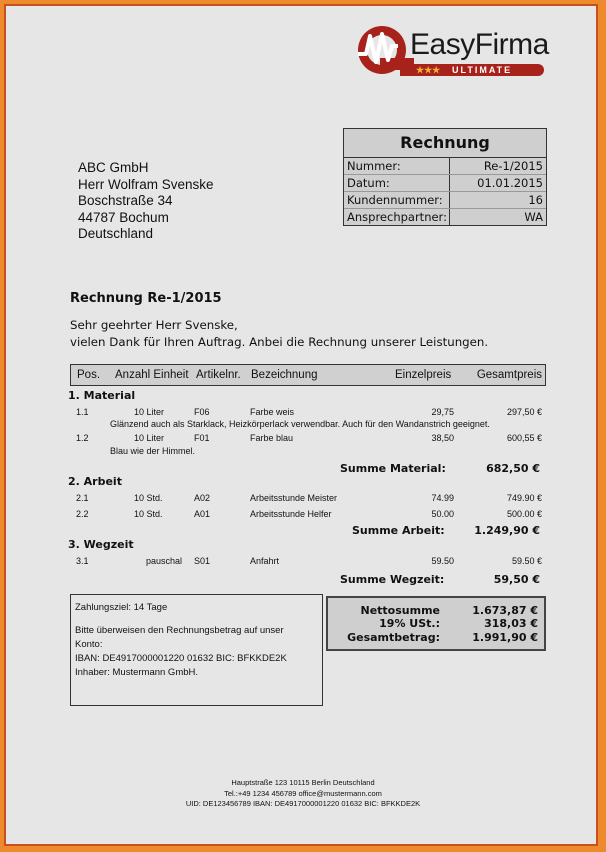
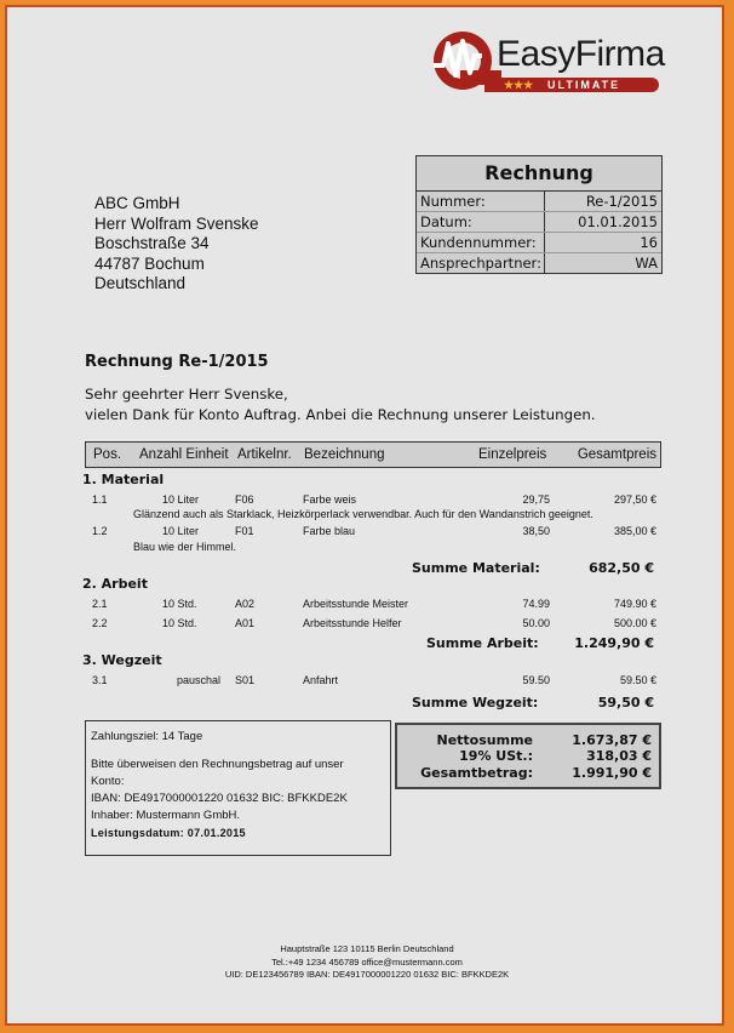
  EasyFirma
  ★★★
  ULTIMATE
  Rechnung
  Nummer:
  Re-1/2015
  Datum:
  01.01.2015
  Kundennummer:
  16
  Ansprechpartner:
  WA
  ABC GmbH
  Herr Wolfram Svenske
  Boschstraße 34
  44787 Bochum
  Deutschland
  Rechnung Re-1/2015
  Sehr geehrter Herr Svenske,
- vielen Dank für Ihren Auftrag. Anbei die Rechnung unserer Leistungen.
+ vielen Dank für Konto Auftrag. Anbei die Rechnung unserer Leistungen.
  Pos.
  Anzahl Einheit
  Artikelnr.
  Bezeichnung
  Einzelpreis
  Gesamtpreis
  1. Material
  1.1
  10 Liter
  F06
  Farbe weis
  29,75
  297,50 €
  Glänzend auch als Starklack, Heizkörperlack verwendbar. Auch für den Wandanstrich geeignet.
  1.2
  10 Liter
  F01
  Farbe blau
  38,50
- 600,55 €
+ 385,00 €
  Blau wie der Himmel.
  Summe Material:
  682,50 €
  2. Arbeit
  2.1
  10 Std.
  A02
  Arbeitsstunde Meister
  74.99
  749.90 €
  2.2
  10 Std.
  A01
  Arbeitsstunde Helfer
  50.00
  500.00 €
  Summe Arbeit:
  1.249,90 €
  3. Wegzeit
  3.1
  pauschal
  S01
  Anfahrt
  59.50
  59.50 €
  Summe Wegzeit:
  59,50 €
  Zahlungsziel: 14 Tage
  Bitte überweisen den Rechnungsbetrag auf unser
  Konto:
  IBAN: DE4917000001220 01632 BIC: BFKKDE2K
  Inhaber: Mustermann GmbH.
+ Leistungsdatum: 07.01.2015
  Nettosumme
  1.673,87 €
  19% USt.:
  318,03 €
  Gesamtbetrag:
  1.991,90 €
  Hauptstraße 123 10115 Berlin Deutschland
  Tel.:+49 1234 456789 office@mustermann.com
  UID: DE123456789 IBAN: DE4917000001220 01632 BIC: BFKKDE2K
